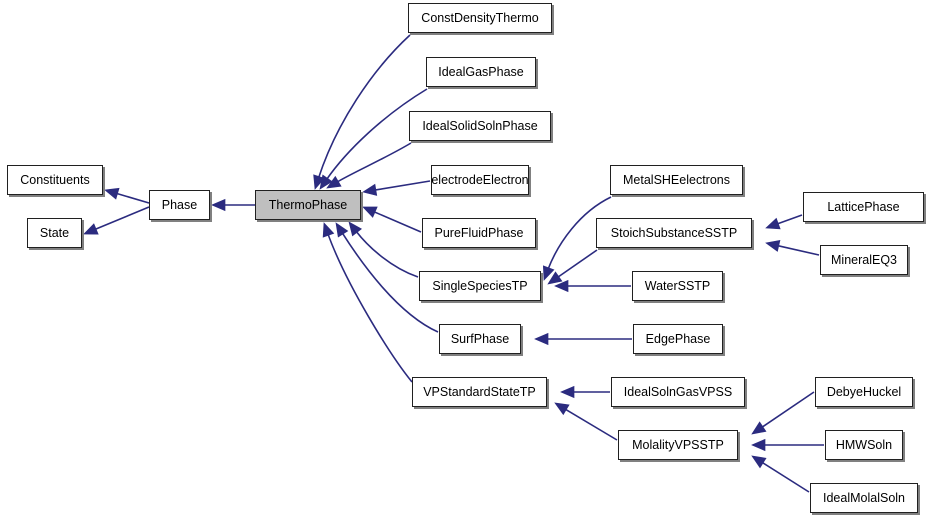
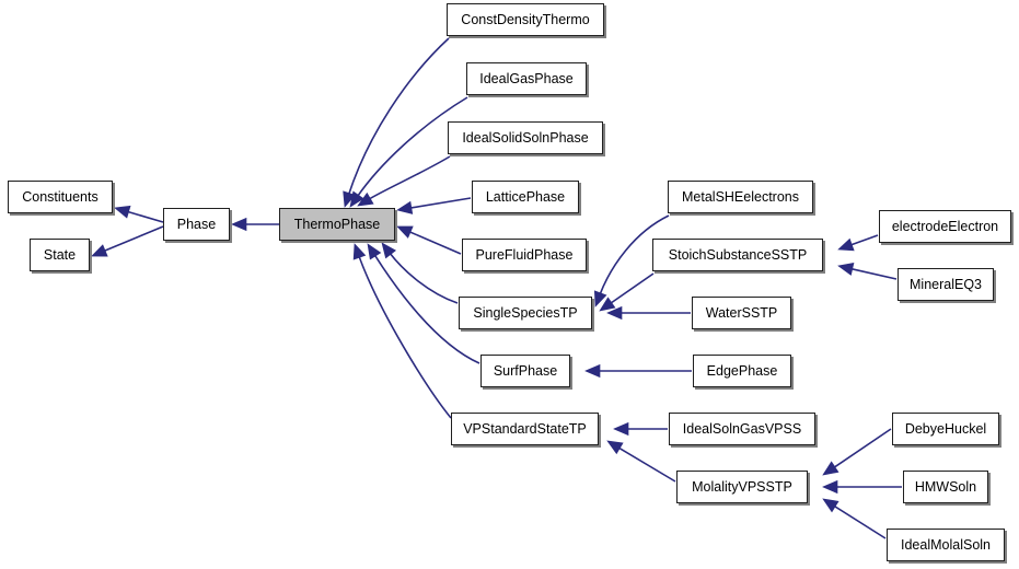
  Constituents
  State
  Phase
  ThermoPhase
  ConstDensityThermo
  IdealGasPhase
  IdealSolidSolnPhase
- electrodeElectron
+ LatticePhase
  PureFluidPhase
  SingleSpeciesTP
  SurfPhase
  VPStandardStateTP
  MetalSHEelectrons
  StoichSubstanceSSTP
  WaterSSTP
  EdgePhase
  IdealSolnGasVPSS
  MolalityVPSSTP
- LatticePhase
+ electrodeElectron
  MineralEQ3
  DebyeHuckel
  HMWSoln
  IdealMolalSoln
